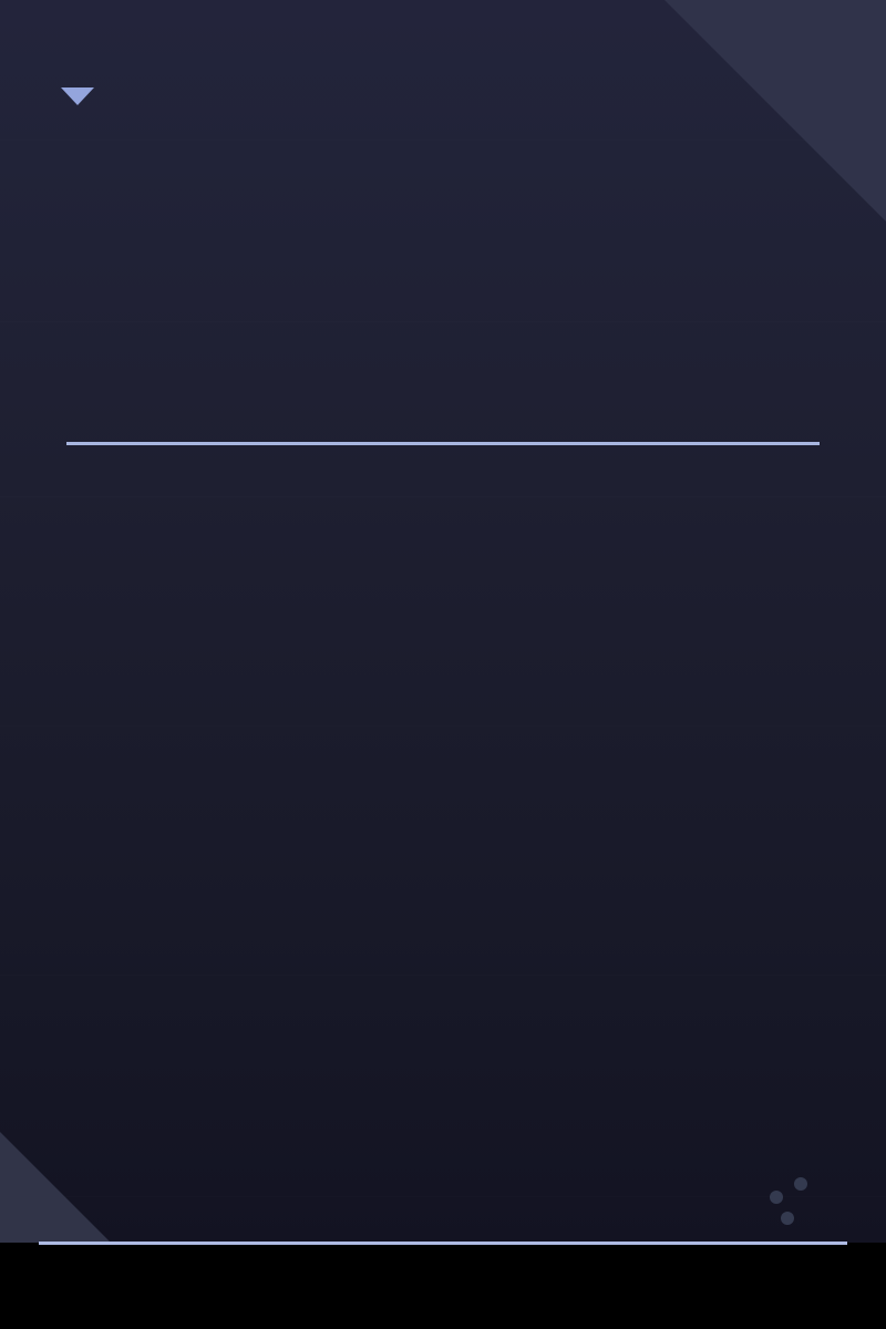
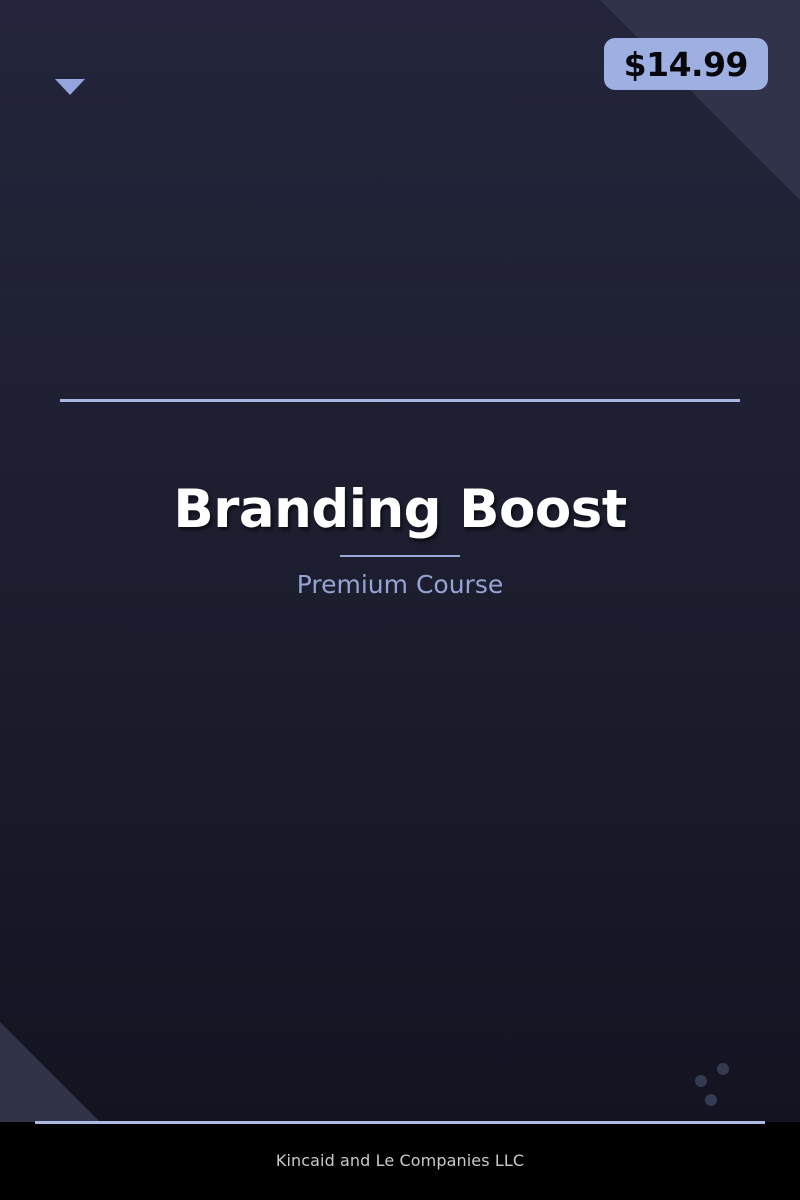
+ Branding Boost
+ Premium Course
+ $14.99
+ Kincaid and Le Companies LLC
